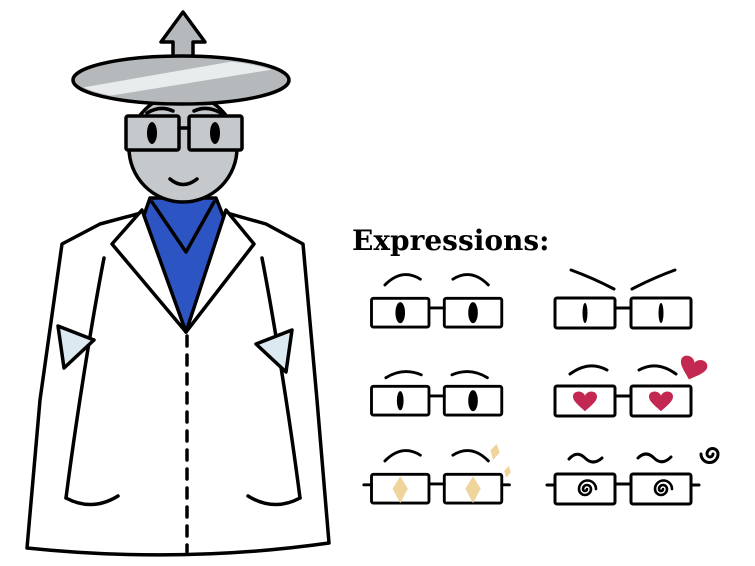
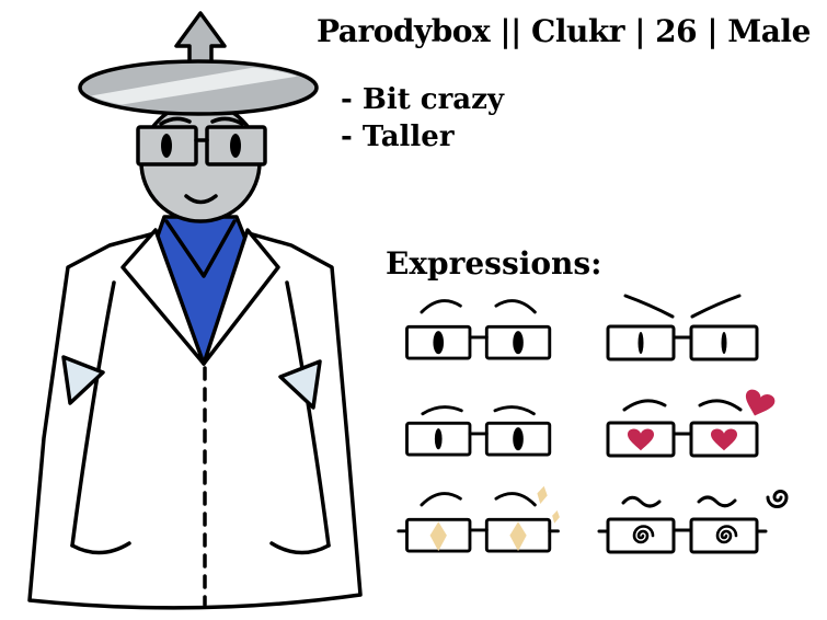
+ Parodybox || Clukr | 26 | Male
+ - Bit crazy
+ - Taller
  Expressions:
